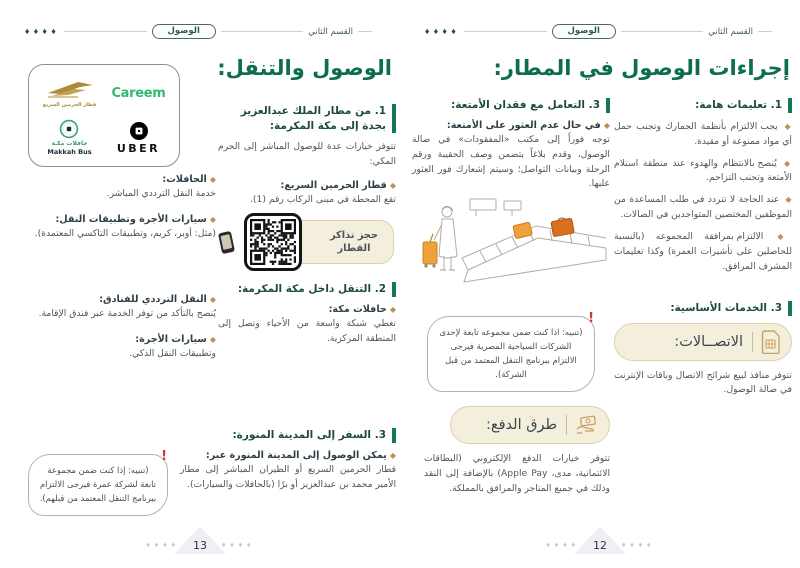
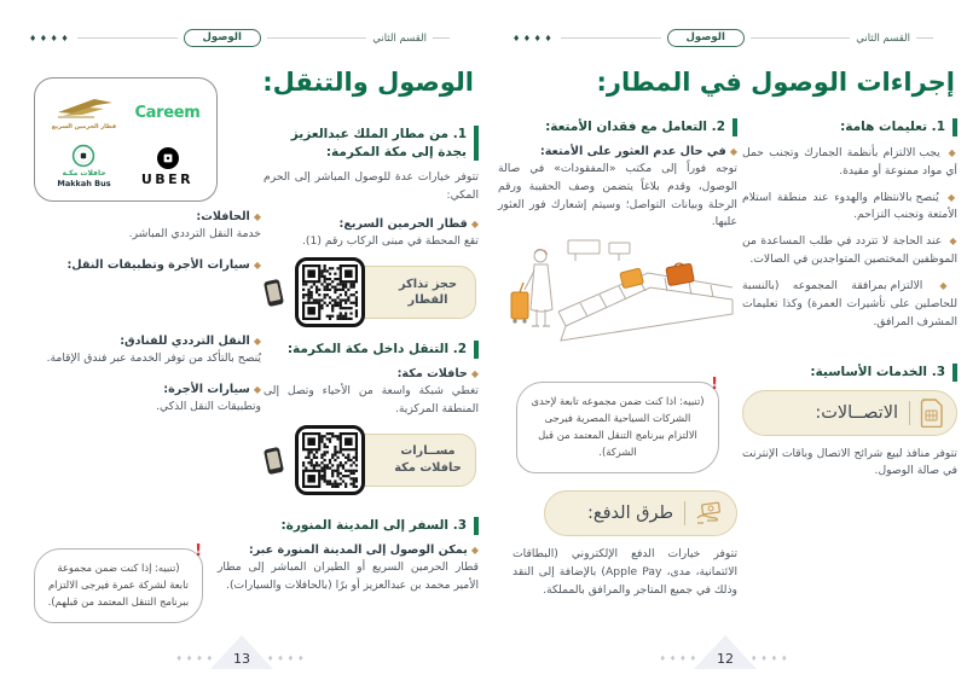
  القسم الثاني
  الوصول
  ♦♦♦♦
  الوصول والتنقل:
  Careem
  Makkah Bus
  UBER
  1. من مطار الملك عبدالعزيز بجدة إلى مكة المكرمة:
  تتوفر خيارات عدة للوصول المباشر إلى الحرم المكي:
  ◆قطار الحرمين السريع:
  تقع المحطة في مبنى الركاب رقم (1).
  حجز تذاكر القطار
  2. التنقل داخل مكة المكرمة:
  ◆حافلات مكة:
  تغطي شبكة واسعة من الأحياء وتصل إلى المنطقة المركزية.
+ مســارات حافلات مكة
  3. السفر إلى المدينة المنورة:
  ◆يمكن الوصول إلى المدينة المنورة عبر:
  قطار الحرمين السريع أو الطيران المباشر إلى مطار الأمير محمد بن عبدالعزيز أو برًا (بالحافلات والسيارات).
  ◆الحافلات:
  خدمة النقل الترددي المباشر.
  ◆سيارات الأجرة وتطبيقات النقل:
- (مثل: أوبر، كريم، وتطبيقات التاكسي المعتمدة).
  ◆النقل الترددي للفنادق:
  يُنصح بالتأكد من توفر الخدمة عبر فندق الإقامة.
  ◆سيارات الأجرة:
  وتطبيقات النقل الذكي.
  !
  (تنبيه: إذا كنت ضمن مجموعة تابعة لشركة عمرة فيرجى الالتزام ببرنامج التنقل المعتمد من قبلهم).
  13
  القسم الثاني
  الوصول
  ♦♦♦♦
  إجراءات الوصول في المطار:
  1. تعليمات هامة:
  ◆ يجب الالتزام بأنظمة الجمارك وتجنب حمل أي مواد ممنوعة أو مقيدة.
  ◆ يُنصح بالانتظام والهدوء عند منطقة استلام الأمتعة وتجنب التزاحم.
  ◆ عند الحاجة لا تتردد في طلب المساعدة من الموظفين المختصين المتواجدين في الصالات.
  ◆ الالتزام بمرافقة المجموعه (بالنسبة للحاصلين على تأشيرات العمرة) وكذا تعليمات المشرف المرافق.
  3. الخدمات الأساسية:
  الاتصــالات:
  تتوفر منافذ لبيع شرائح الاتصال وباقات الإنترنت في صالة الوصول.
- 3. التعامل مع فقدان الأمتعة:
+ 2. التعامل مع فقدان الأمتعة:
  ◆في حال عدم العثور على الأمتعة:
  توجه فوراً إلى مكتب «المفقودات» في صالة الوصول، وقدم بلاغاً يتضمن وصف الحقيبة ورقم الرحلة وبيانات التواصل؛ وسيتم إشعارك فور العثور عليها.
  !
  (تنبيه: اذا كنت ضمن مجموعه تابعة لإحدى الشركات السياحية المصرية فيرجى الالتزام ببرنامج التنقل المعتمد من قبل الشركة).
  طرق الدفع:
  تتوفر خيارات الدفع الإلكتروني (البطاقات الائتمانية، مدى، Apple Pay) بالإضافة إلى النقد وذلك في جميع المتاجر والمرافق بالمملكة.
  12
